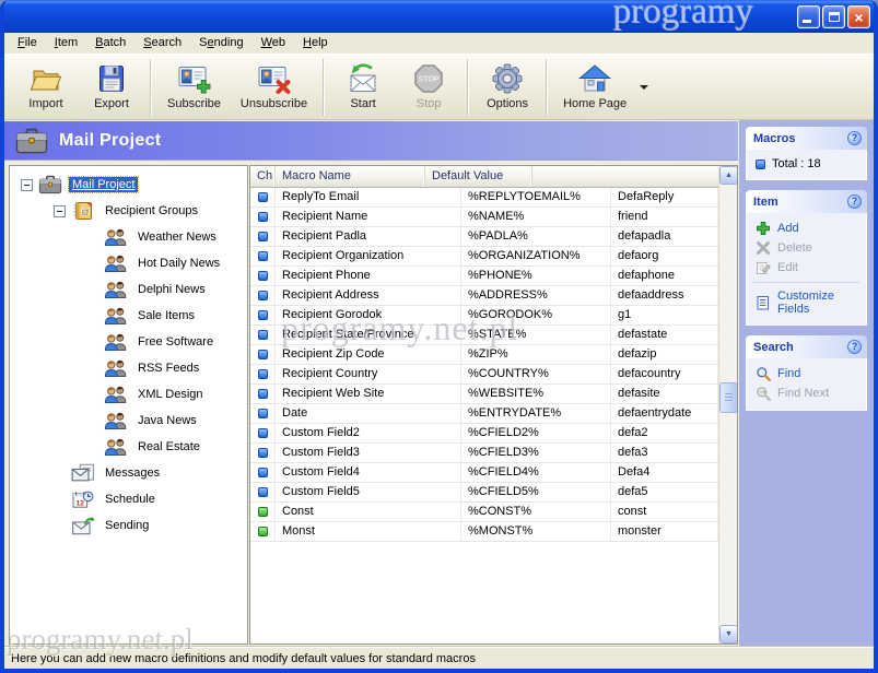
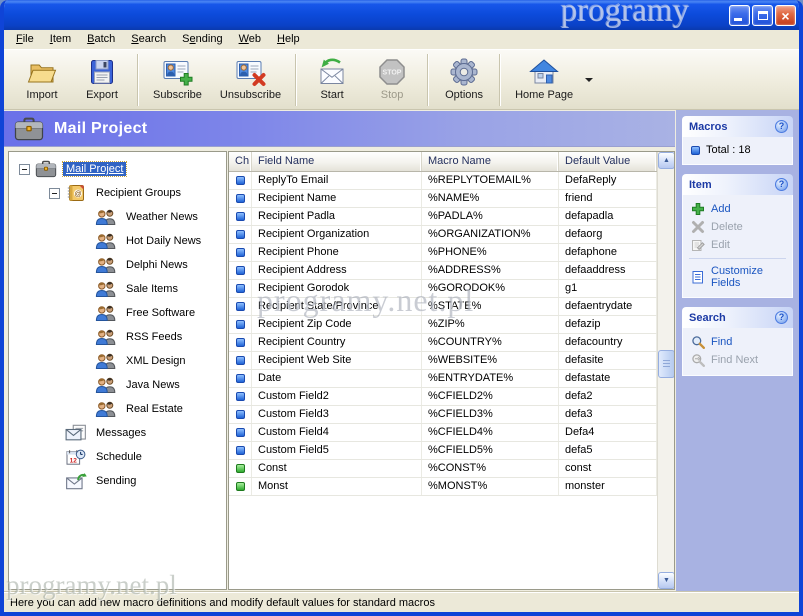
  programy
  ×
  File
  Item
  Batch
  Search
  Sending
  Web
  Help
  Import
  Export
  Subscribe
  Unsubscribe
  Start
  Stop
  Options
  Home Page
  Mail Project
  Mail Project
  Recipient Groups
  Weather News
  Hot Daily News
  Delphi News
  Sale Items
  Free Software
  RSS Feeds
  XML Design
  Java News
  Real Estate
  Messages
  Schedule
  Sending
  Ch
+ Field Name
  Macro Name
  Default Value
  ReplyTo Email
  %REPLYTOEMAIL%
  DefaReply
  Recipient Name
  %NAME%
  friend
  Recipient Padla
  %PADLA%
  defapadla
  Recipient Organization
  %ORGANIZATION%
  defaorg
  Recipient Phone
  %PHONE%
  defaphone
  Recipient Address
  %ADDRESS%
  defaaddress
  Recipient Gorodok
  %GORODOK%
  g1
  Recipient State/Province
  %STATE%
- defastate
+ defaentrydate
  Recipient Zip Code
  %ZIP%
  defazip
  Recipient Country
  %COUNTRY%
  defacountry
  Recipient Web Site
  %WEBSITE%
  defasite
  Date
  %ENTRYDATE%
- defaentrydate
+ defastate
  Custom Field2
  %CFIELD2%
  defa2
  Custom Field3
  %CFIELD3%
  defa3
  Custom Field4
  %CFIELD4%
  Defa4
  Custom Field5
  %CFIELD5%
  defa5
  Const
  %CONST%
  const
  Monst
  %MONST%
  monster
  programy.net.pl
  Macros
  ?
  Total : 18
  Item
  ?
  Add
  Delete
  Edit
  Customize Fields
  Search
  ?
  Find
  Find Next
  Here you can add new macro definitions and modify default values for standard macros
  programy.net.pl
